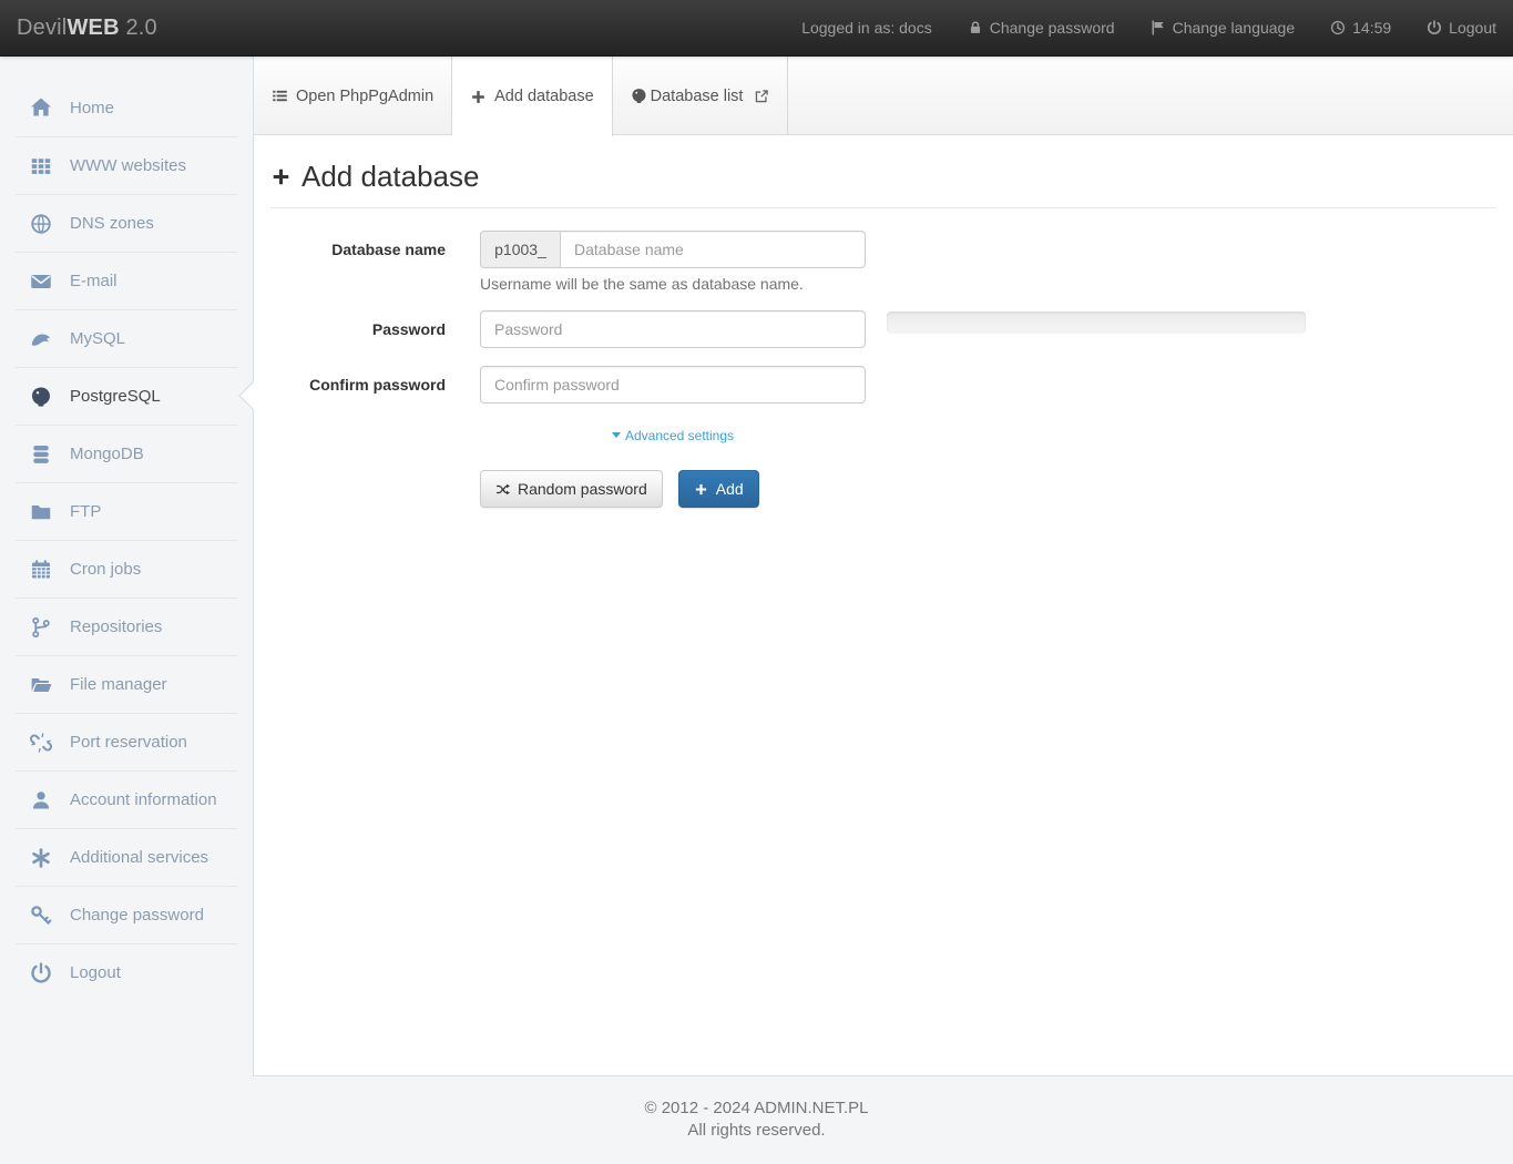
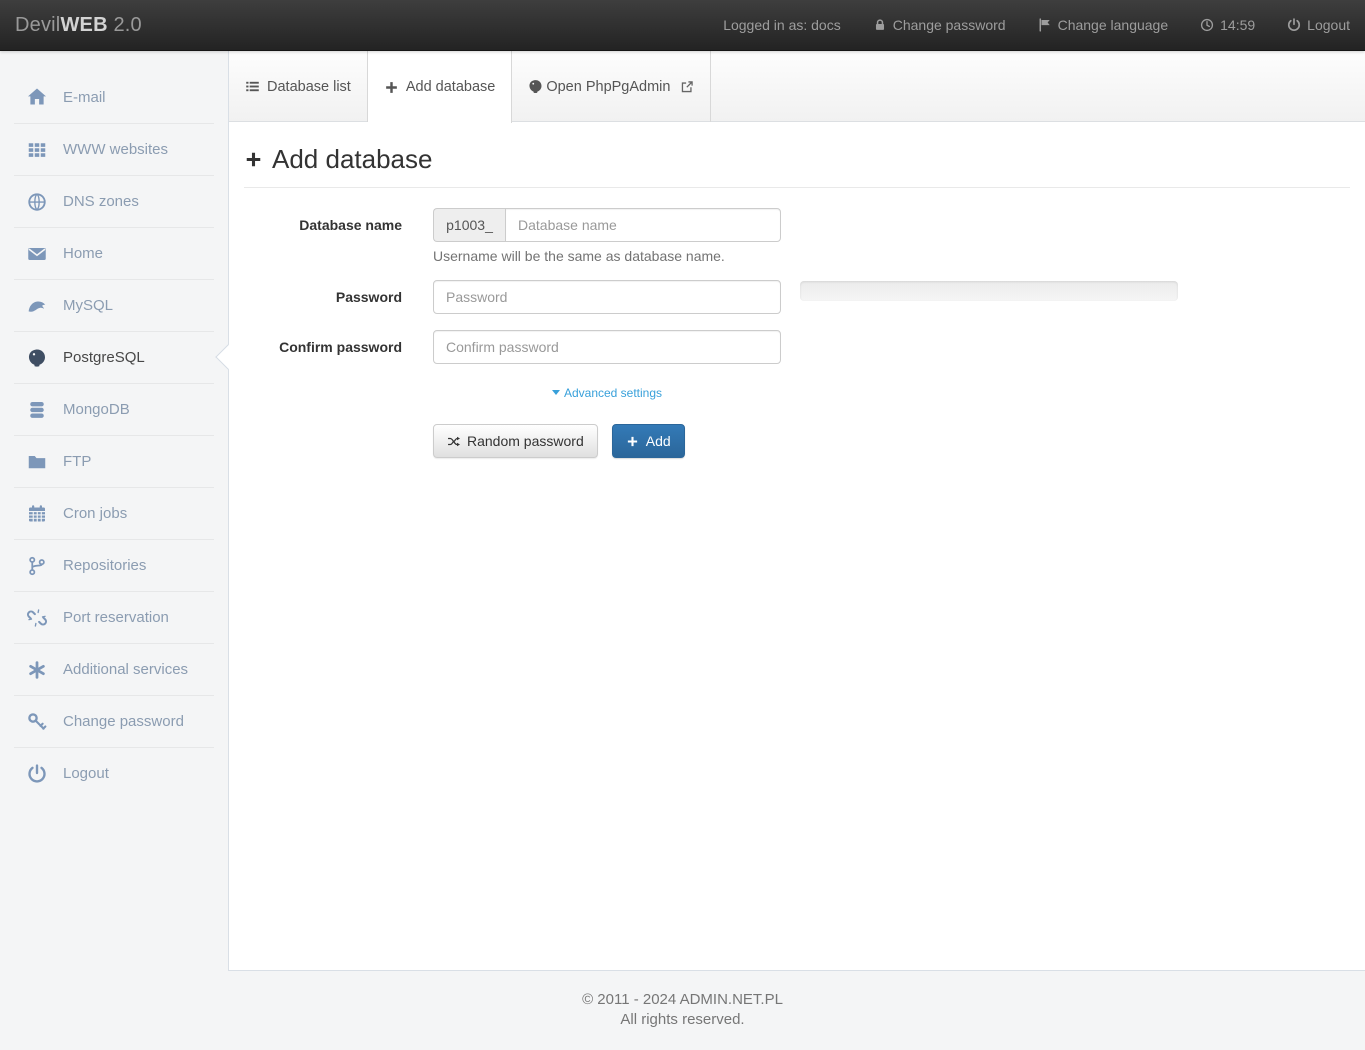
  DevilWEB 2.0
  Logged in as: docs
  Change password
  Change language
  14:59
  Logout
- Home
+ E-mail
  WWW websites
  DNS zones
- E-mail
+ Home
  MySQL
  PostgreSQL
  MongoDB
  FTP
  Cron jobs
  Repositories
- File manager
  Port reservation
- Account information
  Additional services
  Change password
  Logout
- Open PhpPgAdmin
+ Database list
  Add database
- Database list
+ Open PhpPgAdmin
  Add database
  Database name
  p1003_
  Database name
  Username will be the same as database name.
  Password
  Password
  Confirm password
  Confirm password
  Advanced settings
  Random password
  Add
- © 2012 - 2024 ADMIN.NET.PL
+ © 2011 - 2024 ADMIN.NET.PL
  All rights reserved.
